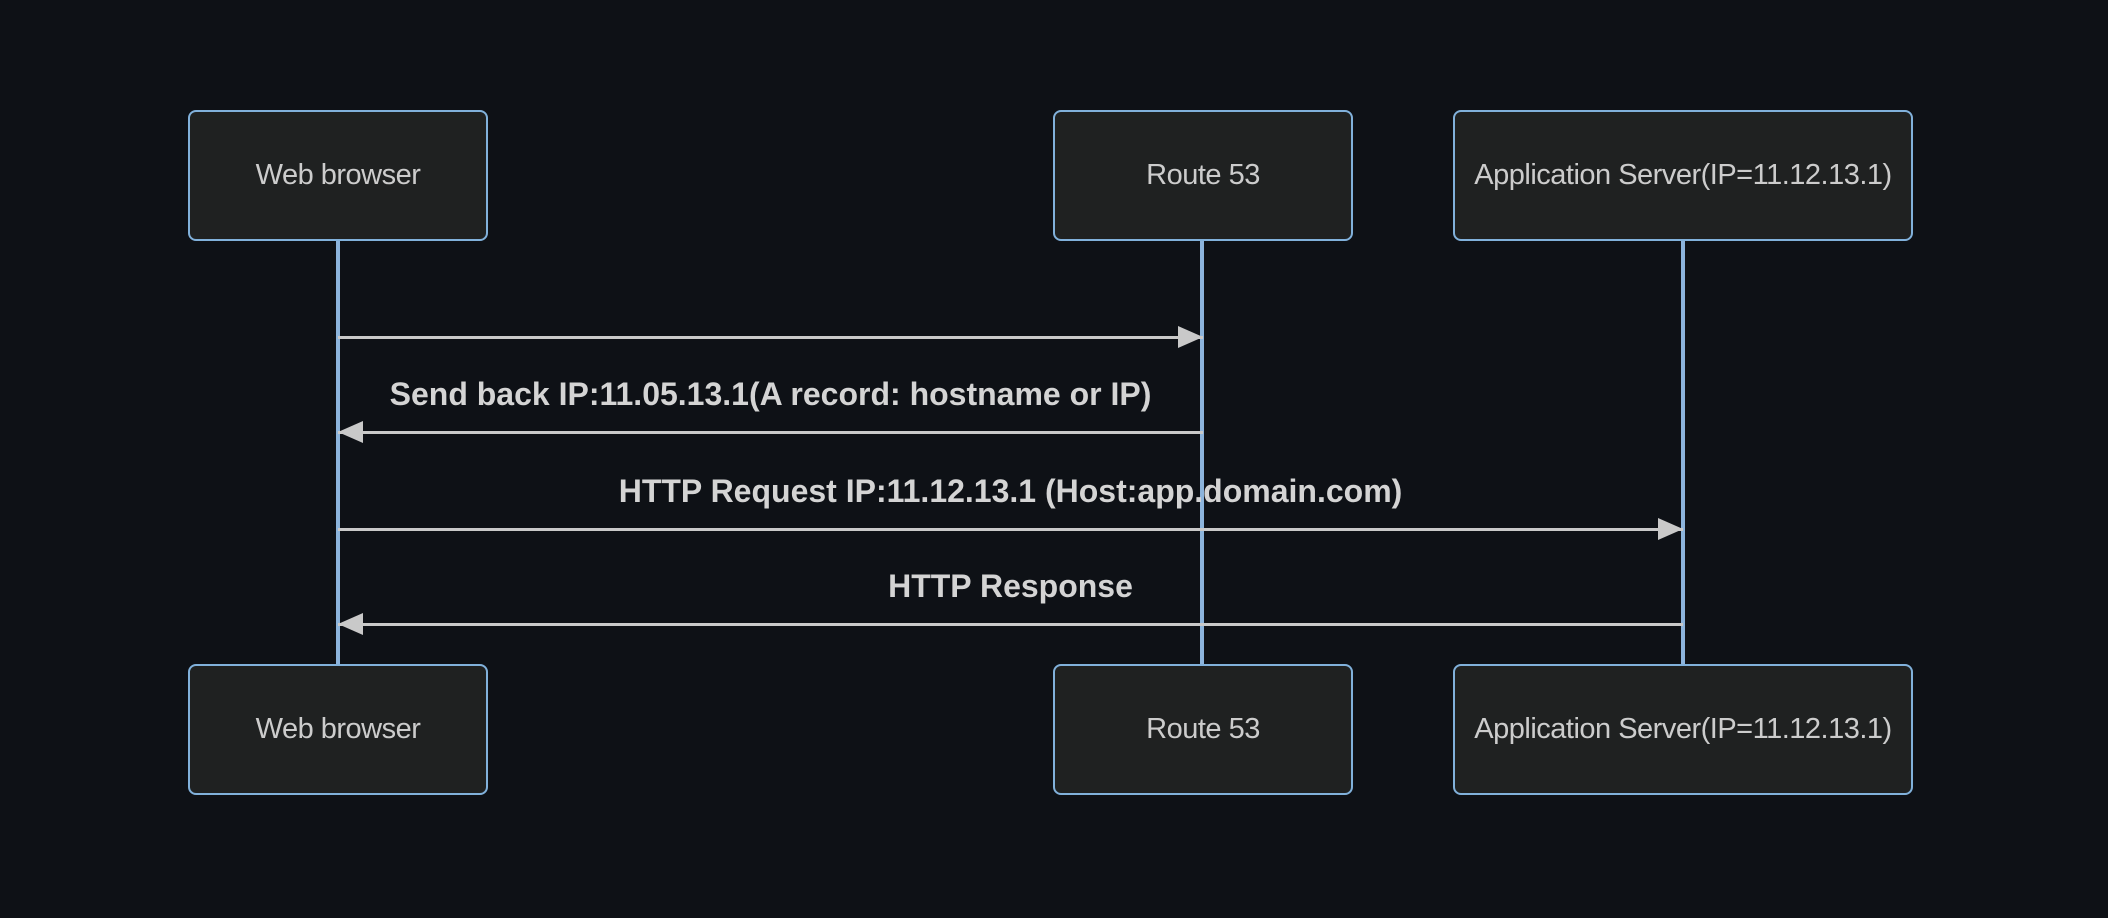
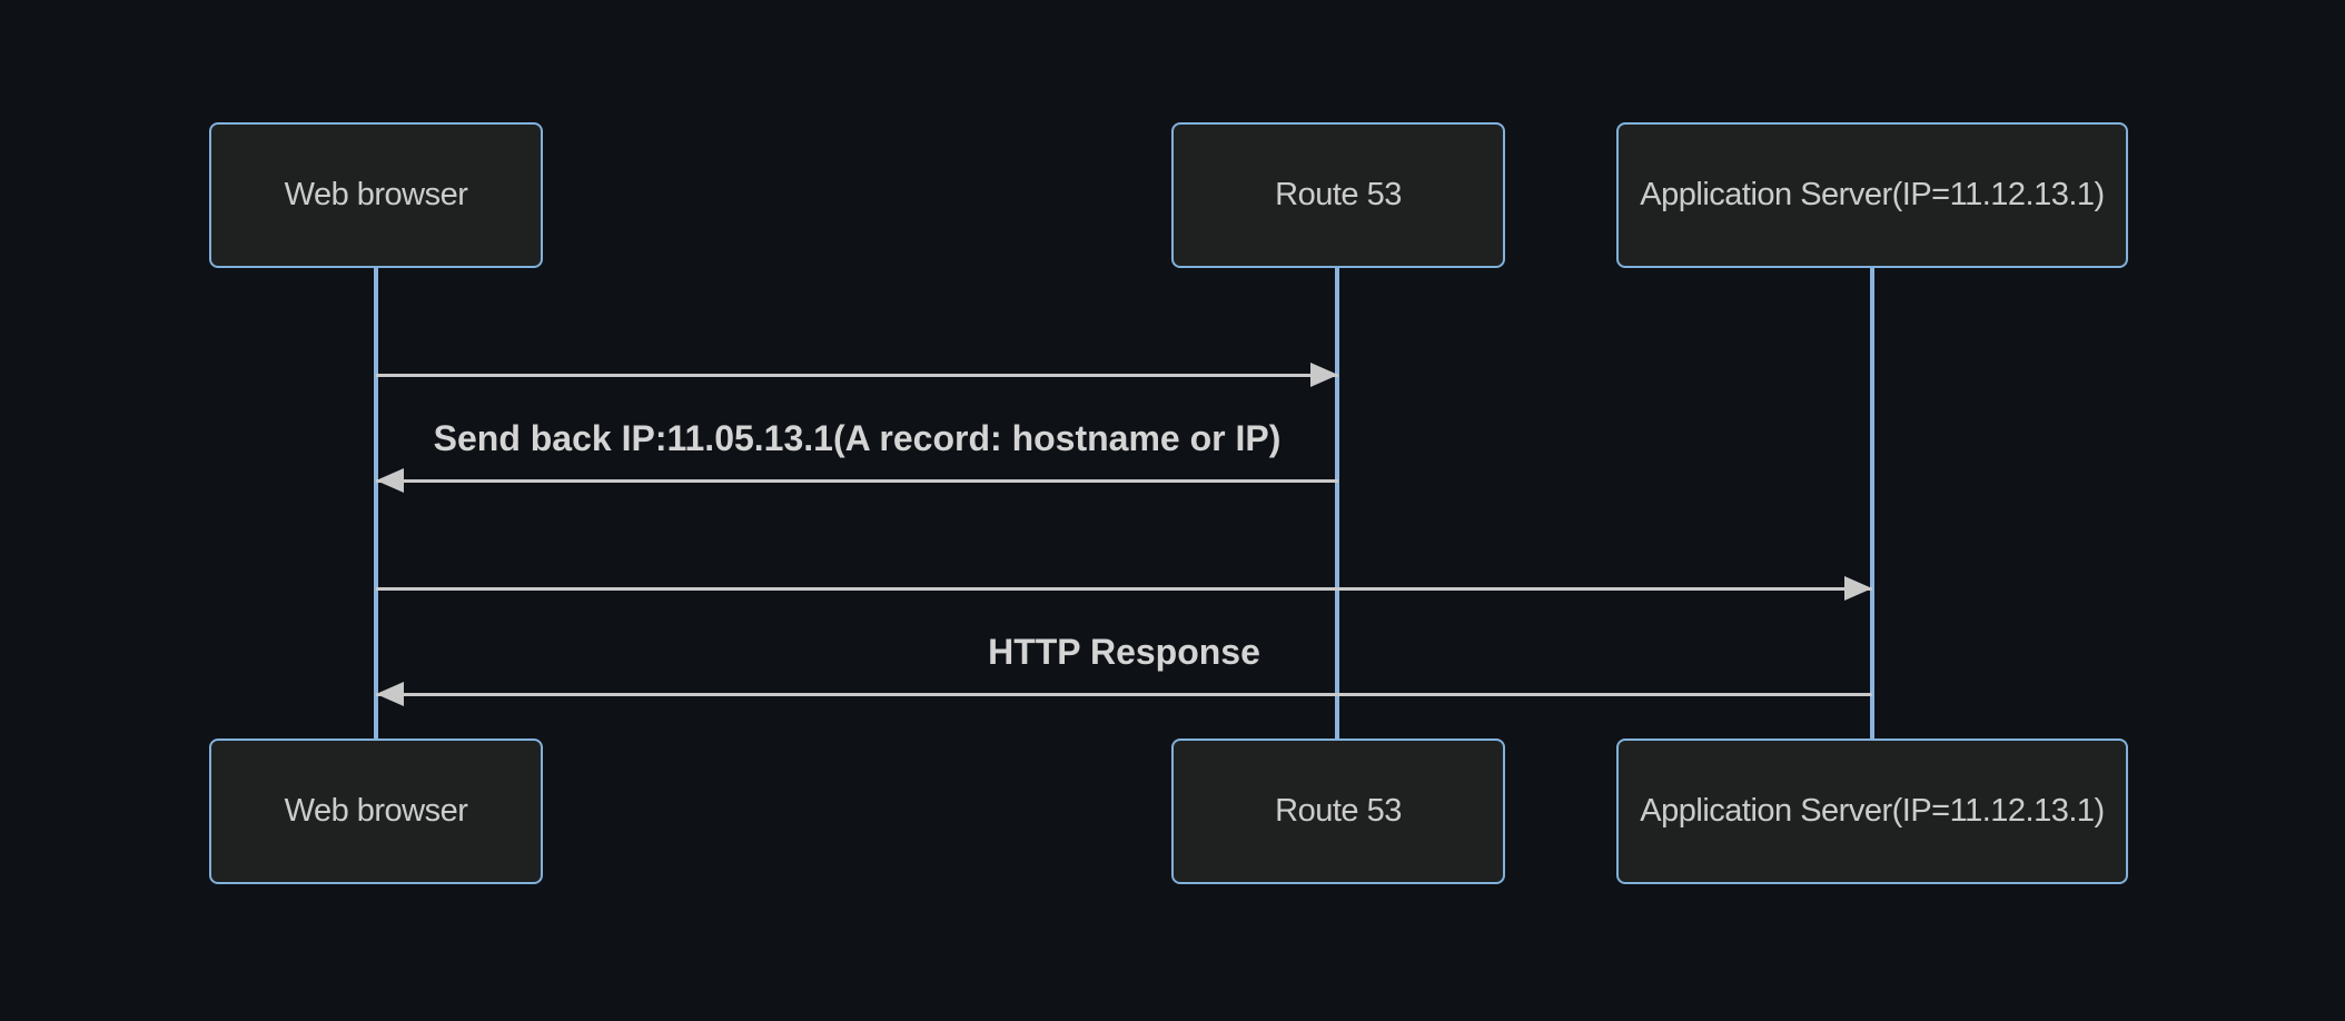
  Web browser
  Route 53
  Application Server(IP=11.12.13.1)
  Send back IP:11.05.13.1(A record: hostname or IP)
- HTTP Request IP:11.12.13.1 (Host:app.domain.com)
  HTTP Response
  Web browser
  Route 53
  Application Server(IP=11.12.13.1)
